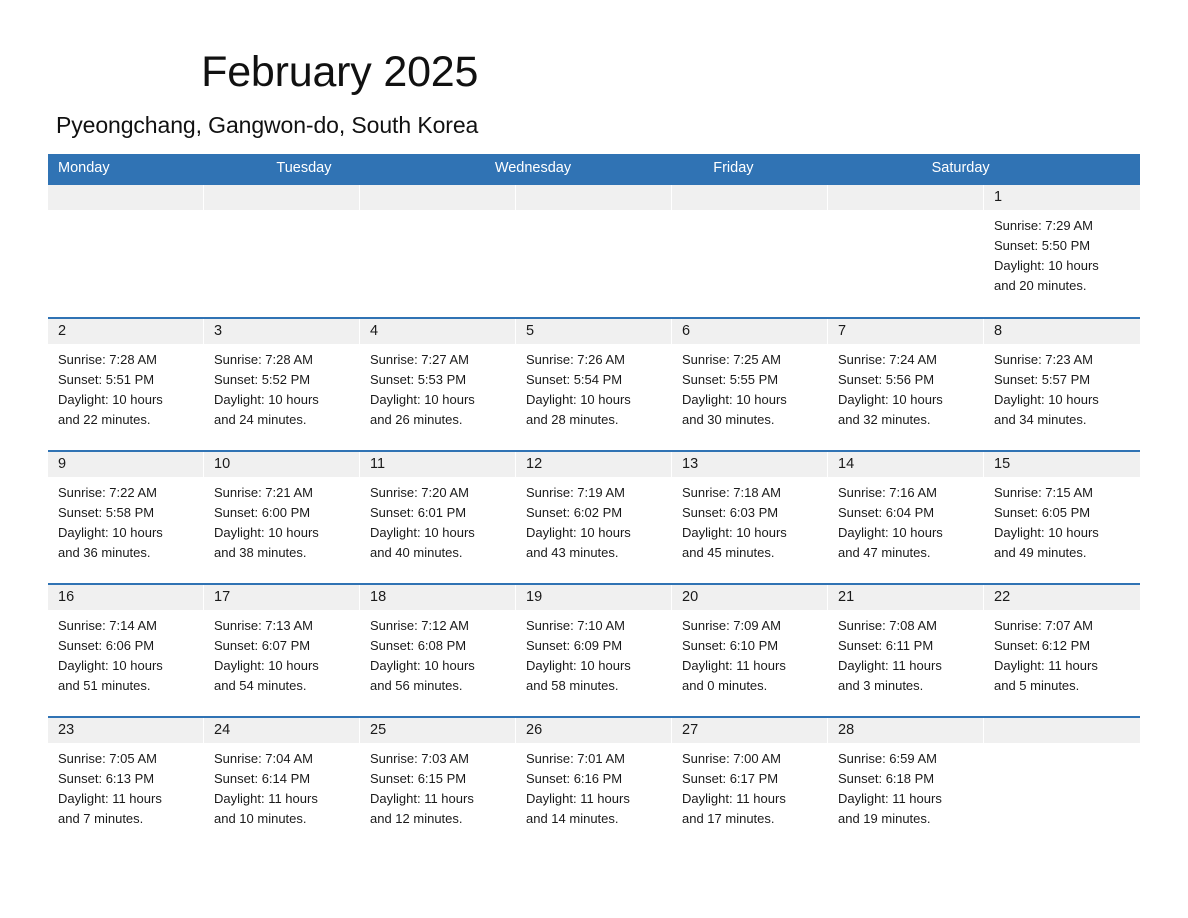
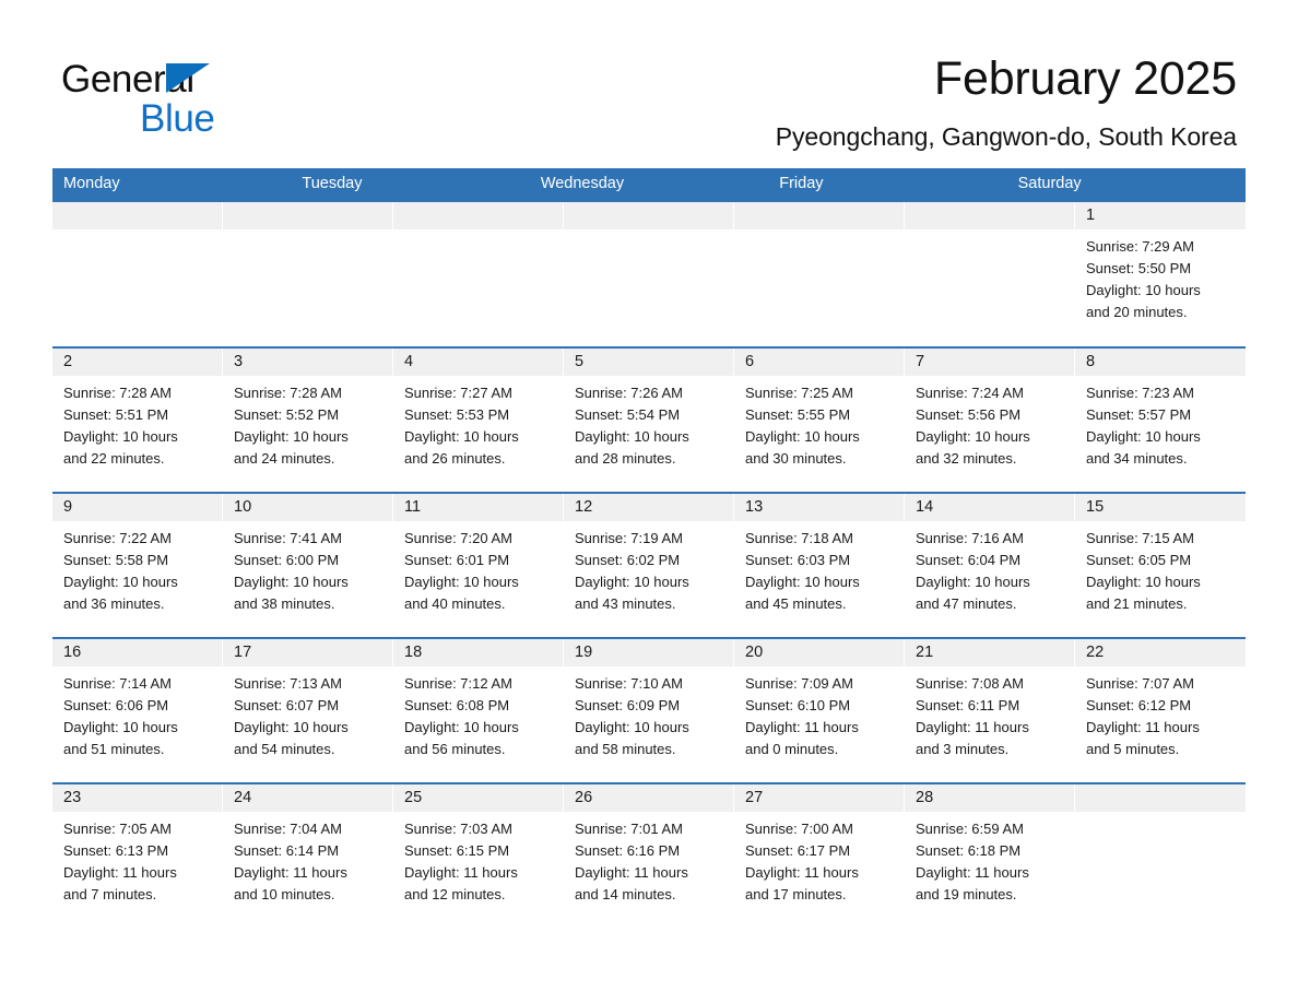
+ General
+ Blue
  February 2025
  Pyeongchang, Gangwon-do, South Korea
  Monday
  Tuesday
  Wednesday
  Friday
  Saturday
  1
  Sunrise: 7:29 AM
  Sunset: 5:50 PM
  Daylight: 10 hours
  and 20 minutes.
  2
  Sunrise: 7:28 AM
  Sunset: 5:51 PM
  Daylight: 10 hours
  and 22 minutes.
  3
  Sunrise: 7:28 AM
  Sunset: 5:52 PM
  Daylight: 10 hours
  and 24 minutes.
  4
  Sunrise: 7:27 AM
  Sunset: 5:53 PM
  Daylight: 10 hours
  and 26 minutes.
  5
  Sunrise: 7:26 AM
  Sunset: 5:54 PM
  Daylight: 10 hours
  and 28 minutes.
  6
  Sunrise: 7:25 AM
  Sunset: 5:55 PM
  Daylight: 10 hours
  and 30 minutes.
  7
  Sunrise: 7:24 AM
  Sunset: 5:56 PM
  Daylight: 10 hours
  and 32 minutes.
  8
  Sunrise: 7:23 AM
  Sunset: 5:57 PM
  Daylight: 10 hours
  and 34 minutes.
  9
  Sunrise: 7:22 AM
  Sunset: 5:58 PM
  Daylight: 10 hours
  and 36 minutes.
  10
- Sunrise: 7:21 AM
+ Sunrise: 7:41 AM
  Sunset: 6:00 PM
  Daylight: 10 hours
  and 38 minutes.
  11
  Sunrise: 7:20 AM
  Sunset: 6:01 PM
  Daylight: 10 hours
  and 40 minutes.
  12
  Sunrise: 7:19 AM
  Sunset: 6:02 PM
  Daylight: 10 hours
  and 43 minutes.
  13
  Sunrise: 7:18 AM
  Sunset: 6:03 PM
  Daylight: 10 hours
  and 45 minutes.
  14
  Sunrise: 7:16 AM
  Sunset: 6:04 PM
  Daylight: 10 hours
  and 47 minutes.
  15
  Sunrise: 7:15 AM
  Sunset: 6:05 PM
  Daylight: 10 hours
- and 49 minutes.
+ and 21 minutes.
  16
  Sunrise: 7:14 AM
  Sunset: 6:06 PM
  Daylight: 10 hours
  and 51 minutes.
  17
  Sunrise: 7:13 AM
  Sunset: 6:07 PM
  Daylight: 10 hours
  and 54 minutes.
  18
  Sunrise: 7:12 AM
  Sunset: 6:08 PM
  Daylight: 10 hours
  and 56 minutes.
  19
  Sunrise: 7:10 AM
  Sunset: 6:09 PM
  Daylight: 10 hours
  and 58 minutes.
  20
  Sunrise: 7:09 AM
  Sunset: 6:10 PM
  Daylight: 11 hours
  and 0 minutes.
  21
  Sunrise: 7:08 AM
  Sunset: 6:11 PM
  Daylight: 11 hours
  and 3 minutes.
  22
  Sunrise: 7:07 AM
  Sunset: 6:12 PM
  Daylight: 11 hours
  and 5 minutes.
  23
  Sunrise: 7:05 AM
  Sunset: 6:13 PM
  Daylight: 11 hours
  and 7 minutes.
  24
  Sunrise: 7:04 AM
  Sunset: 6:14 PM
  Daylight: 11 hours
  and 10 minutes.
  25
  Sunrise: 7:03 AM
  Sunset: 6:15 PM
  Daylight: 11 hours
  and 12 minutes.
  26
  Sunrise: 7:01 AM
  Sunset: 6:16 PM
  Daylight: 11 hours
  and 14 minutes.
  27
  Sunrise: 7:00 AM
  Sunset: 6:17 PM
  Daylight: 11 hours
  and 17 minutes.
  28
  Sunrise: 6:59 AM
  Sunset: 6:18 PM
  Daylight: 11 hours
  and 19 minutes.
